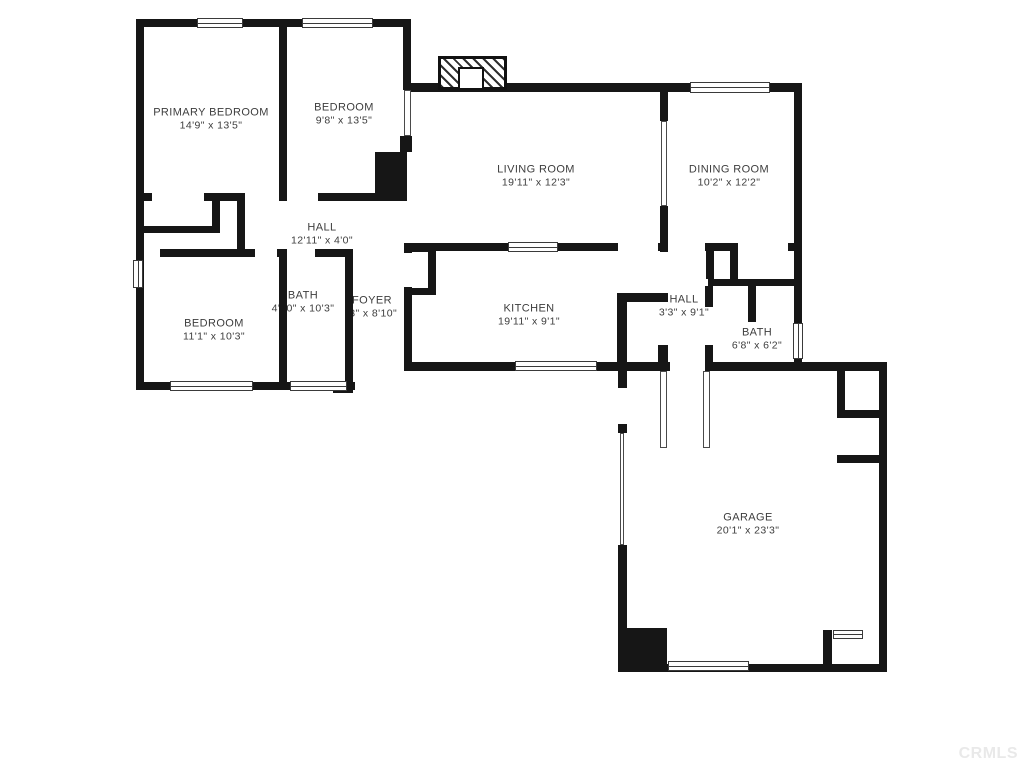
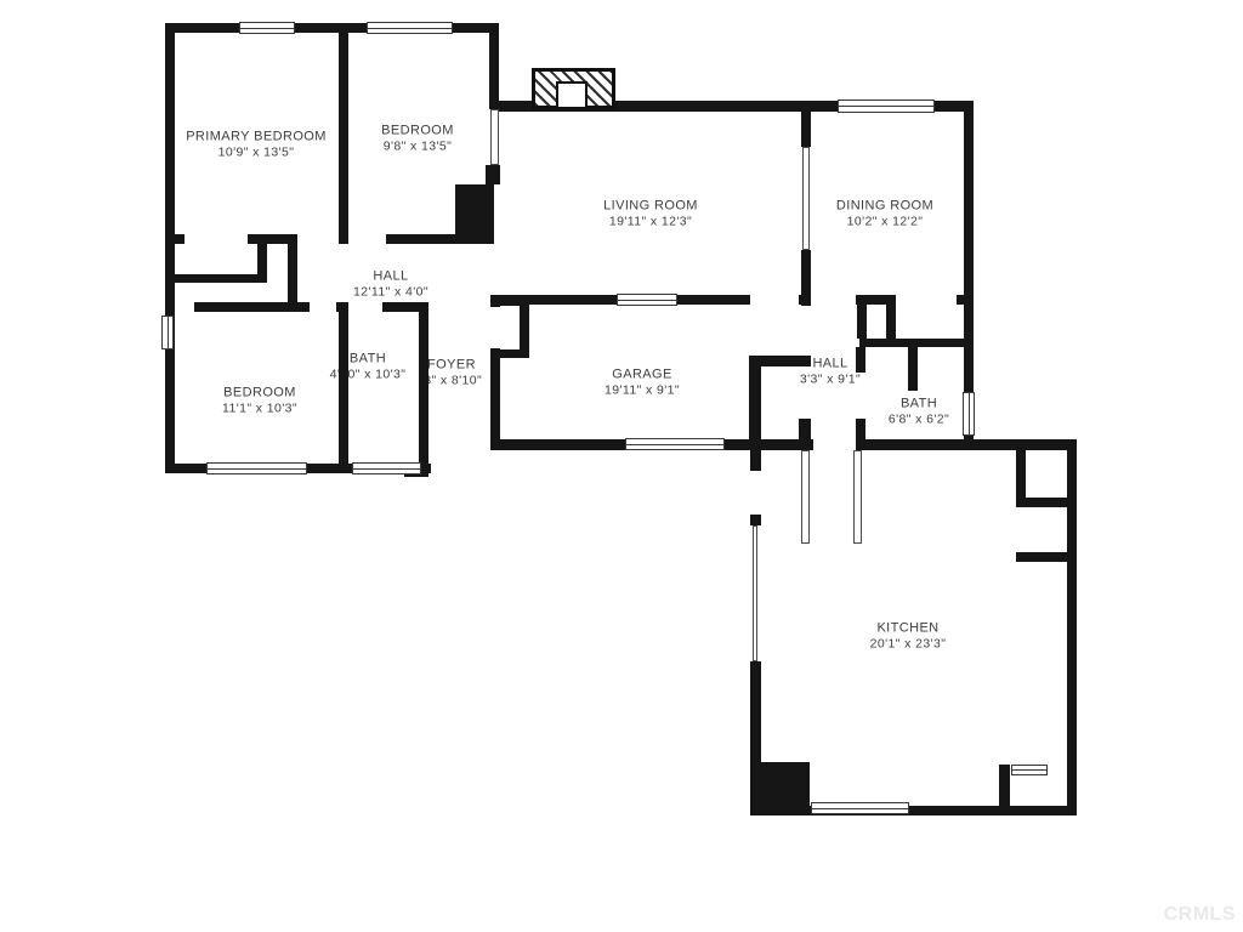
  PRIMARY BEDROOM
- 14'9" x 13'5"
+ 10'9" x 13'5"
  BEDROOM
  9'8" x 13'5"
  LIVING ROOM
  19'11" x 12'3"
  DINING ROOM
  10'2" x 12'2"
  HALL
  12'11" x 4'0"
  BATH
  40" x 10'3"
  FOYER
  " x 8'10"
  BEDROOM
  11'1" x 10'3"
- KITCHEN
+ GARAGE
  19'11" x 9'1"
  HALL
  3'3" x 9'1"
  BATH
  6'8" x 6'2"
- GARAGE
+ KITCHEN
  20'1" x 23'3"
